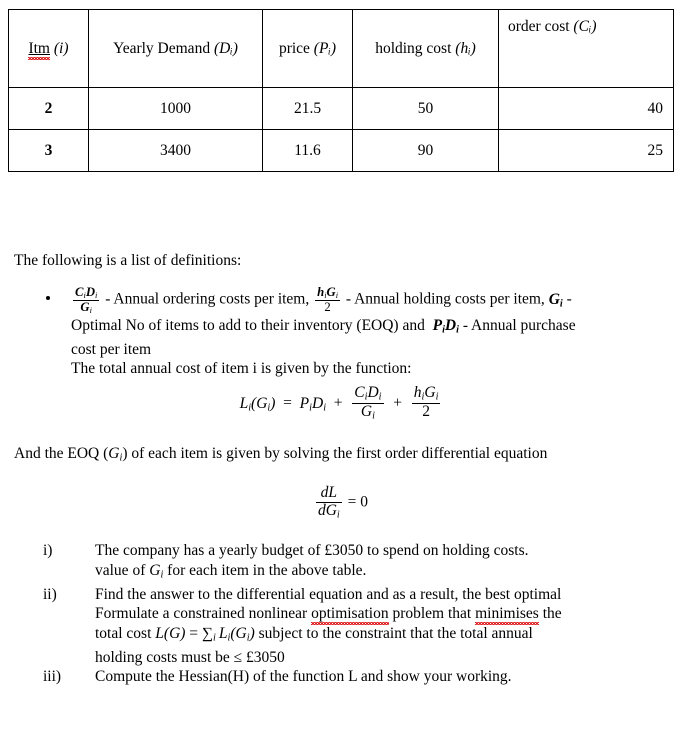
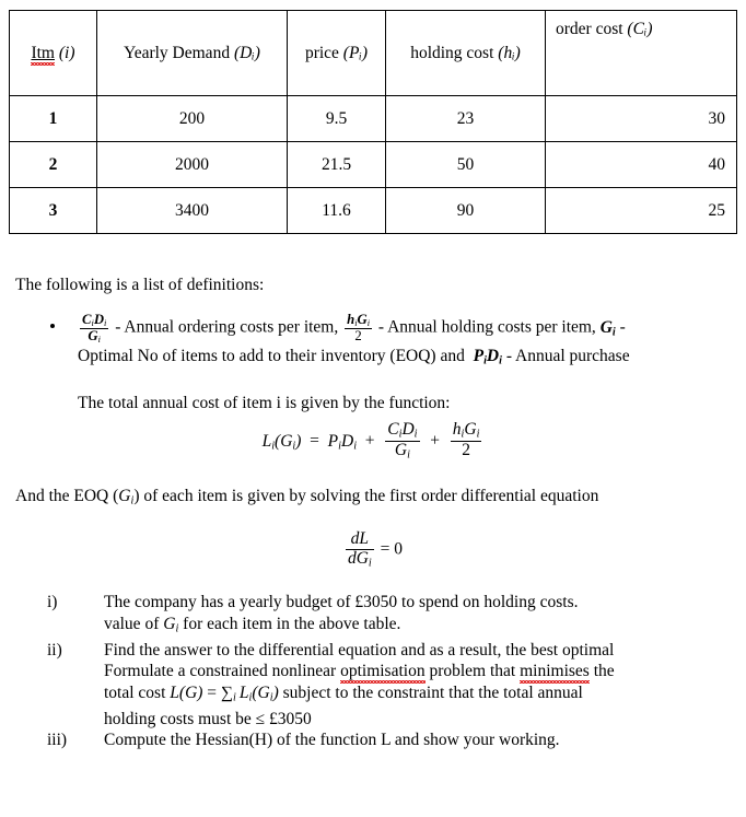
  Itm (i)	Yearly Demand (Dᵢ)	price (Pᵢ)	holding cost (hᵢ)	order cost (Cᵢ)
+ 1	200	9.5	23	30
- 2	1000	21.5	50	40
+ 2	2000	21.5	50	40
  3	3400	11.6	90	25
  The following is a list of definitions:
  CiDi
  Gi
  - Annual ordering costs per item,
  hiGi
  2
  - Annual holding costs per item, Gi -
  Optimal No of items to add to their inventory (EOQ) and PiDi - Annual purchase
- cost per item
  The total annual cost of item i is given by the function:
  Li(Gi) = PiDi +
  CiDi
  Gi
  +
  hiGi
  2
  And the EOQ (Gi) of each item is given by solving the first order differential equation
  dL
  dGi
  = 0
  i)
  The company has a yearly budget of £3050 to spend on holding costs.
  value of Gi for each item in the above table.
  ii)
  Find the answer to the differential equation and as a result, the best optimal
  Formulate a constrained nonlinear optimisation problem that minimises the
  total cost L(G) = ∑i Li(Gi) subject to the constraint that the total annual
  holding costs must be ≤ £3050
  iii)
  Compute the Hessian(H) of the function L and show your working.
